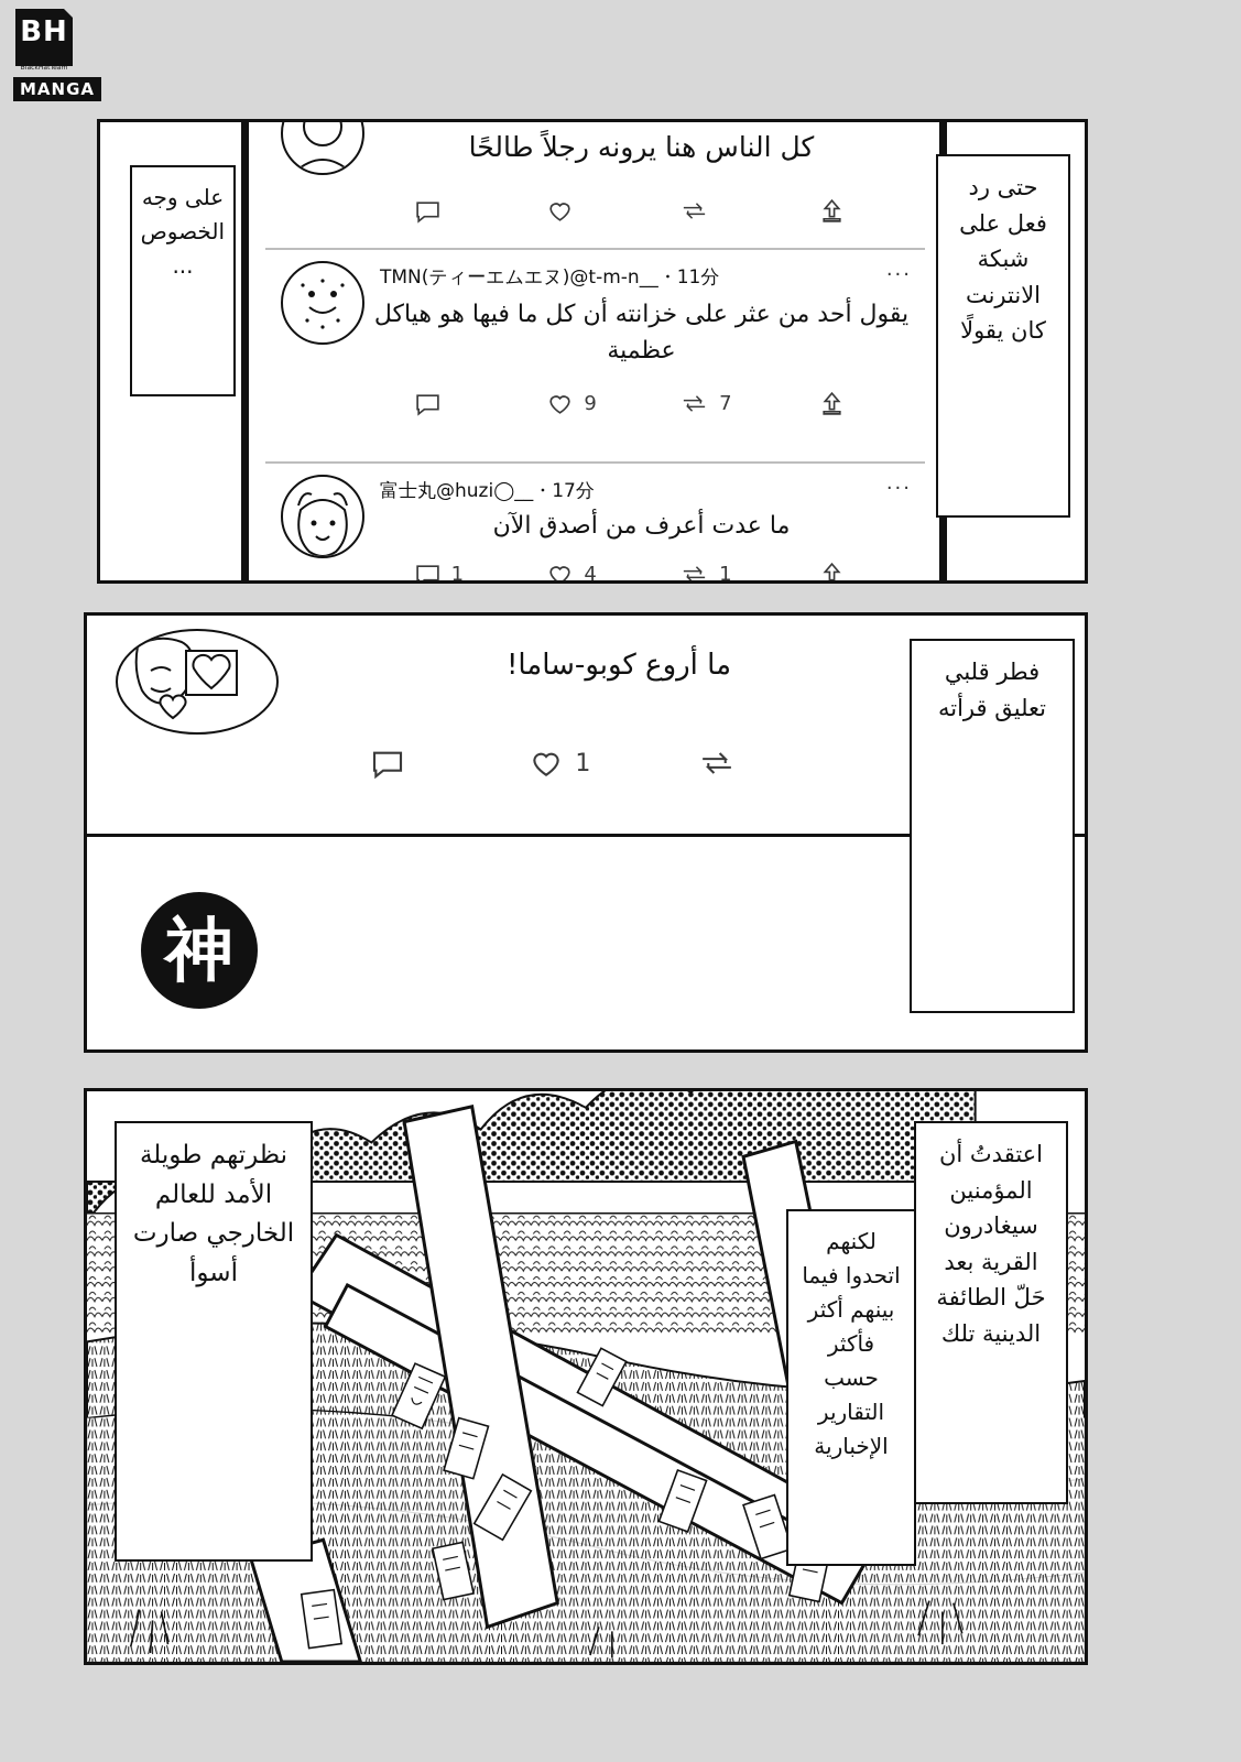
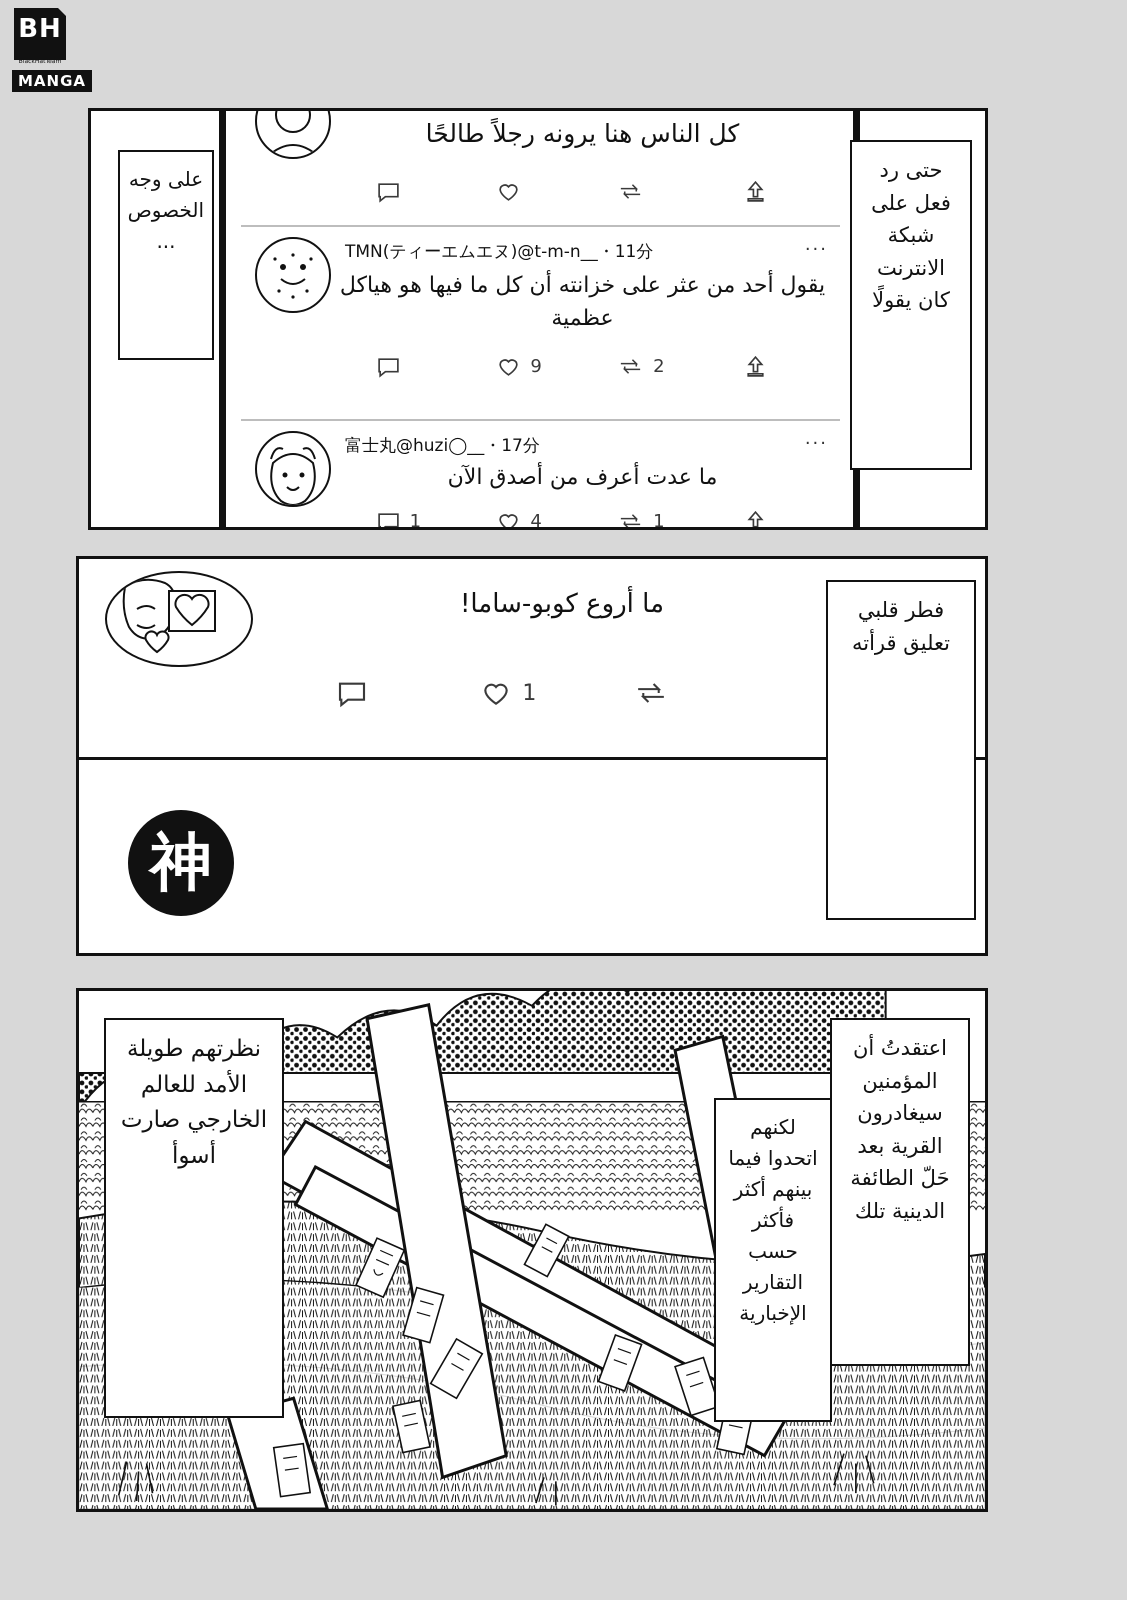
  BH
  MANGA
  كل الناس هنا يرونه رجلاً طالحًا
  TMN(ティーエムエヌ)@t-m-n__・11分
  ···
  يقول أحد من عثر على خزانته أن كل ما فيها هو هياكل عظمية
  9
- 7
+ 2
  富士丸@huzi◯__・17分
  ···
  ما عدت أعرف من أصدق الآن
  1
  4
  1
  على وجه الخصوص ...
  حتى رد فعل على شبكة الانترنت كان يقولًا
  ما أروع كوبو-ساما!
  1
  神
  فطر قلبي تعليق قرأته
  نظرتهم طويلة الأمد للعالم الخارجي صارت أسوأ
  لكنهم اتحدوا فيما بينهم أكثر فأكثر حسب التقارير الإخبارية
  اعتقدتُ أن المؤمنين سيغادرون القرية بعد حَلّ الطائفة الدينية تلك
